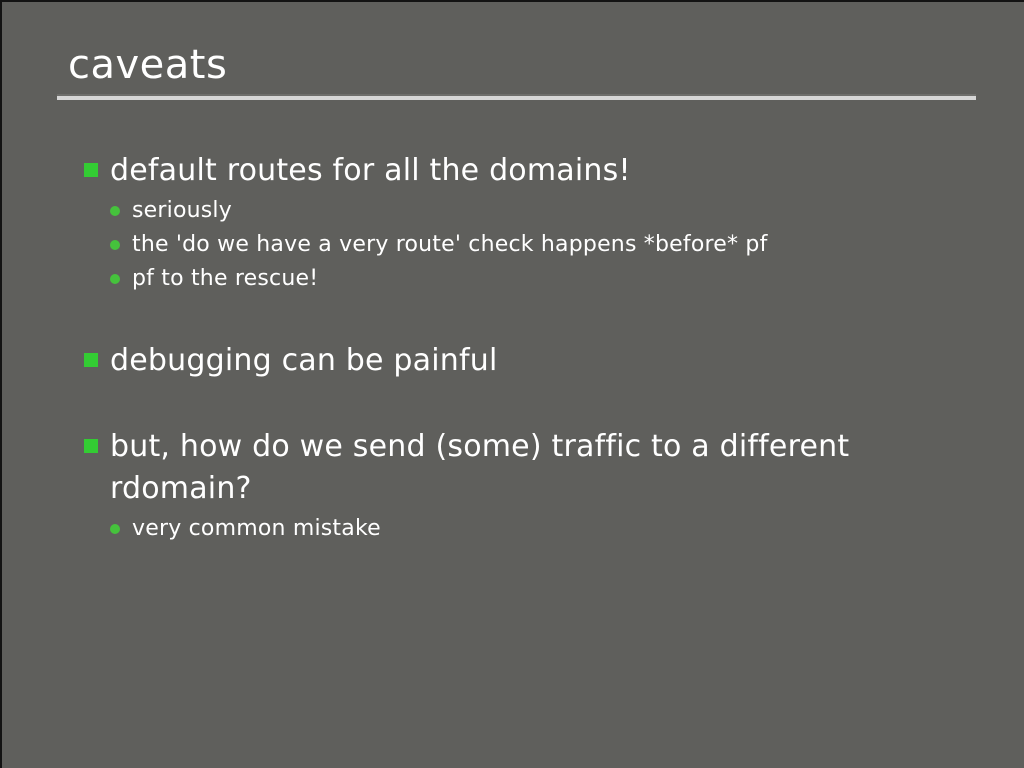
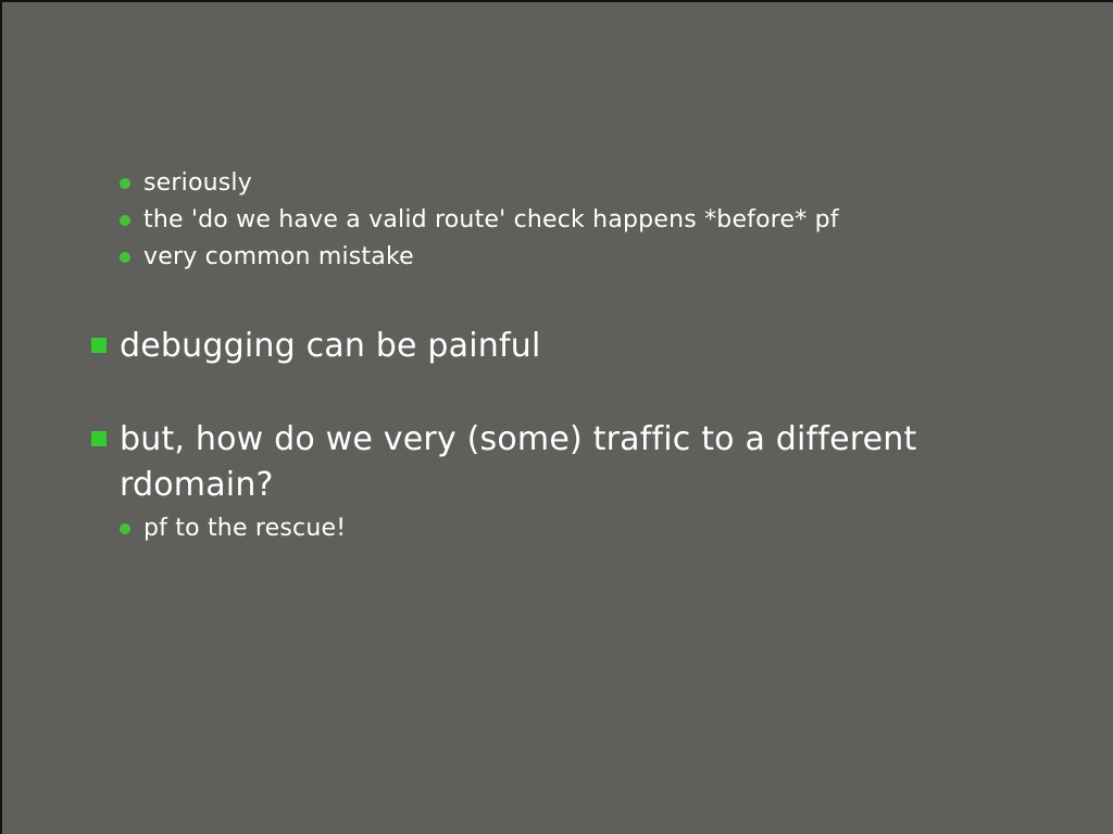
- caveats
- default routes for all the domains!
  seriously
- the 'do we have a very route' check happens *before* pf
+ the 'do we have a valid route' check happens *before* pf
- pf to the rescue!
+ very common mistake
  debugging can be painful
- but, how do we send (some) traffic to a different rdomain?
+ but, how do we very (some) traffic to a different rdomain?
- very common mistake
+ pf to the rescue!
